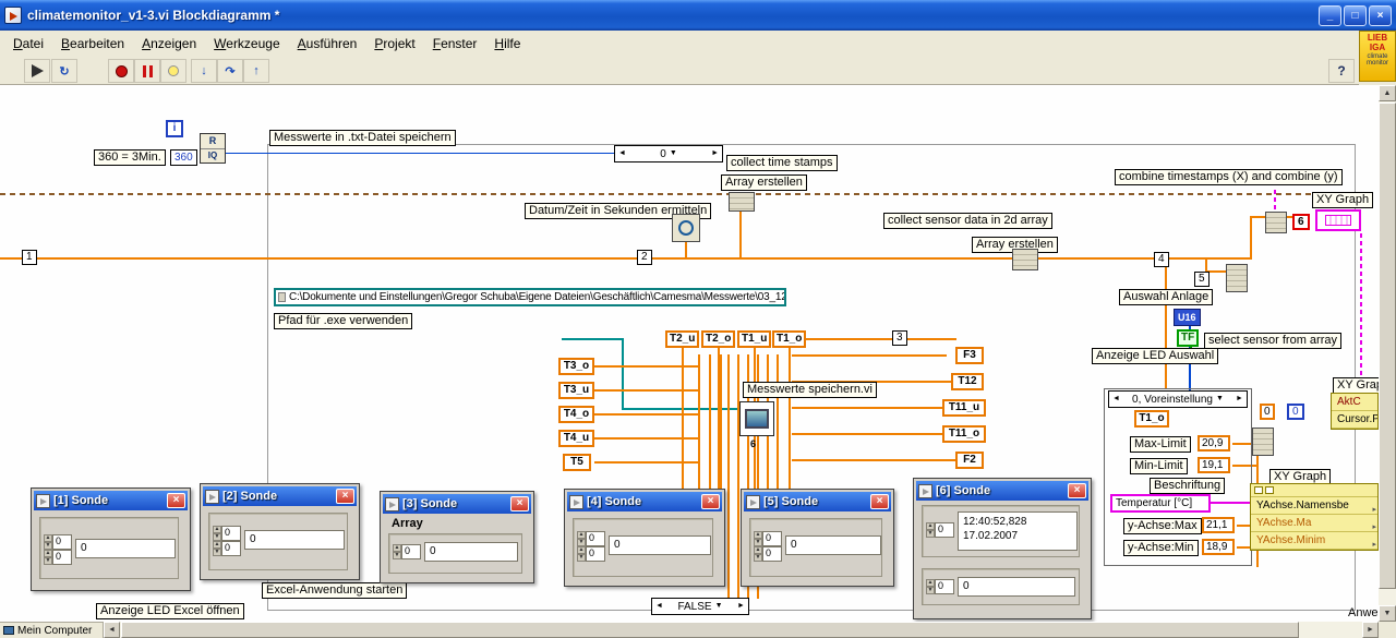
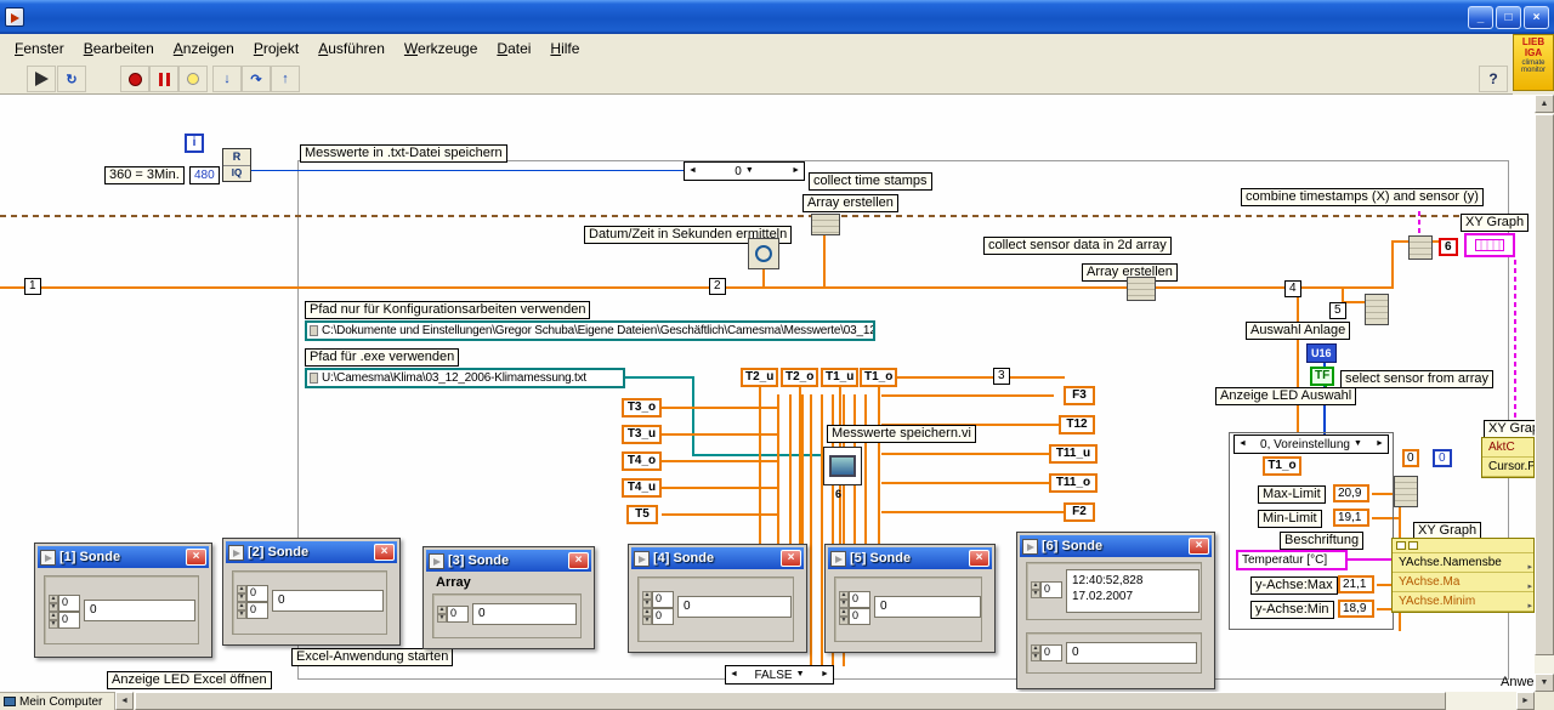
- climatemonitor_v1-3.vi Blockdiagramm *
  _
  □
  ×
- Datei
+ Fenster
  Bearbeiten
  Anzeigen
- Werkzeuge
+ Projekt
  Ausführen
- Projekt
+ Werkzeuge
- Fenster
+ Datei
  Hilfe
  ↻
  ↓
  ↷
  ↑
  ?
  LIEB
  IGA
  i
  360 = 3Min.
- 360
+ 480
  R
  IQ
  Messwerte in .txt-Datei speichern
  0
  collect time stamps
  Array erstellen
  Datum/Zeit in Sekunden ermitteln
  collect sensor data in 2d array
  Array erstellen
- combine timestamps (X) and combine (y)
+ combine timestamps (X) and sensor (y)
  XY Graph
  6
  1
  2
  3
  4
  5
+ Pfad nur für Konfigurationsarbeiten verwenden
  C:\Dokumente und Einstellungen\Gregor Schuba\Eigene Dateien\Geschäftlich\Camesma\Messwerte\03_12
  Pfad für .exe verwenden
+ U:\Camesma\Klima\03_12_2006-Klimamessung.txt
  T3_o
  T3_u
  T4_o
  T4_u
  T5
  T2_u
  T2_o
  T1_u
  T1_o
  F3
  T12
  T11_u
  T11_o
  F2
  Messwerte speichern.vi
  6
  Auswahl Anlage
  U16
  TF
  Anzeige LED Auswahl
  select sensor from array
  XY Gra
  AktC
  Cursor.P
  0, Voreinstellung
  T1_o
  Max-Limit
  20,9
  Min-Limit
  19,1
  Beschriftung
  Temperatur [°C]
  y-Achse:Max
  21,1
  y-Achse:Min
  18,9
  0
  0
  XY Graph
  YAchse.Namensbe
  YAchse.Ma
  YAchse.Minim
  Excel-Anwendung starten
  Anzeige LED Excel öffnen
  FALSE
  Anwe
  [1] Sonde
  ×
  0
  0
  0
  [2] Sonde
  ×
  0
  0
  0
  [3] Sonde
  ×
  Array
  0
  0
  [4] Sonde
  ×
  0
  0
  0
  [5] Sonde
  ×
  0
  0
  0
  [6] Sonde
  ×
  0
  12:40:52,828
  17.02.2007
  0
  0
  Mein Computer
